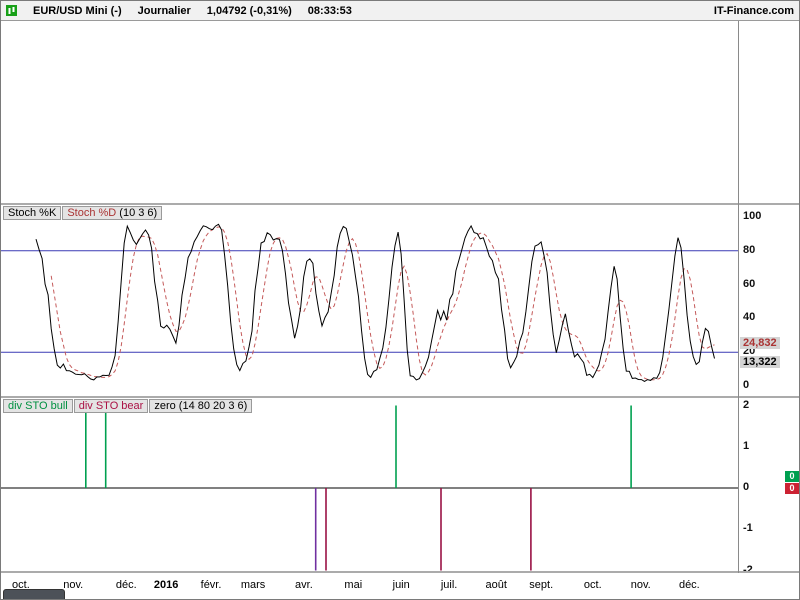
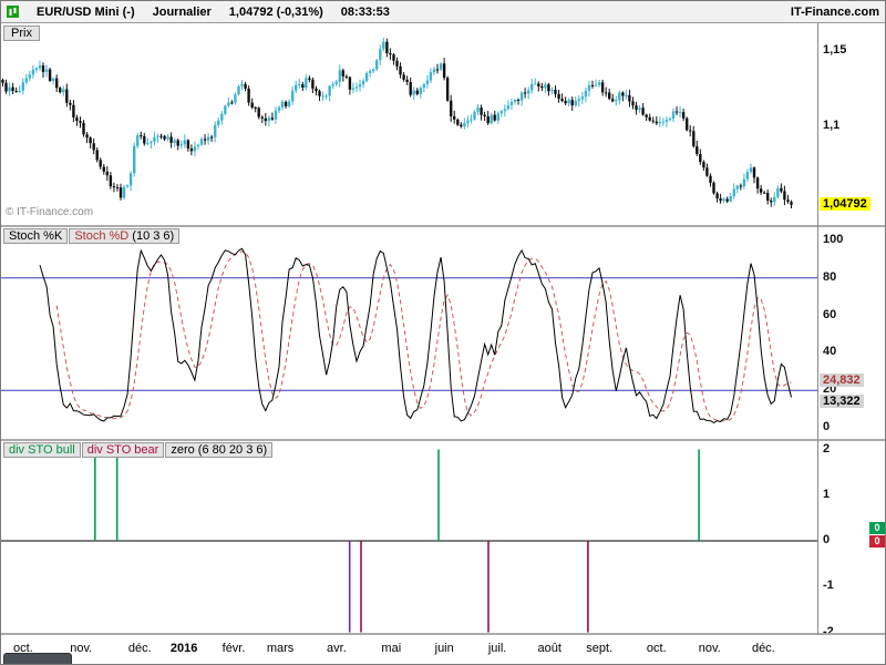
  EUR/USD Mini (-)
  Journalier
  1,04792 (-0,31%)
  08:33:53
  IT-Finance.com
+ Prix
+ © IT-Finance.com
+ 1,15
+ 1,1
+ 1,04792
  Stoch %K Stoch %D (10 3 6)
  100
  80
  60
  40
  20
  0
  24,832
  13,322
- div STO bull div STO bear zero (14 80 20 3 6)
+ div STO bull div STO bear zero (6 80 20 3 6)
  2
  1
  0
  -1
  -2
  0
  0
  oct.
  nov.
  déc.
  2016
  févr.
  mars
  avr.
  mai
  juin
  juil.
  août
  sept.
  oct.
  nov.
  déc.
